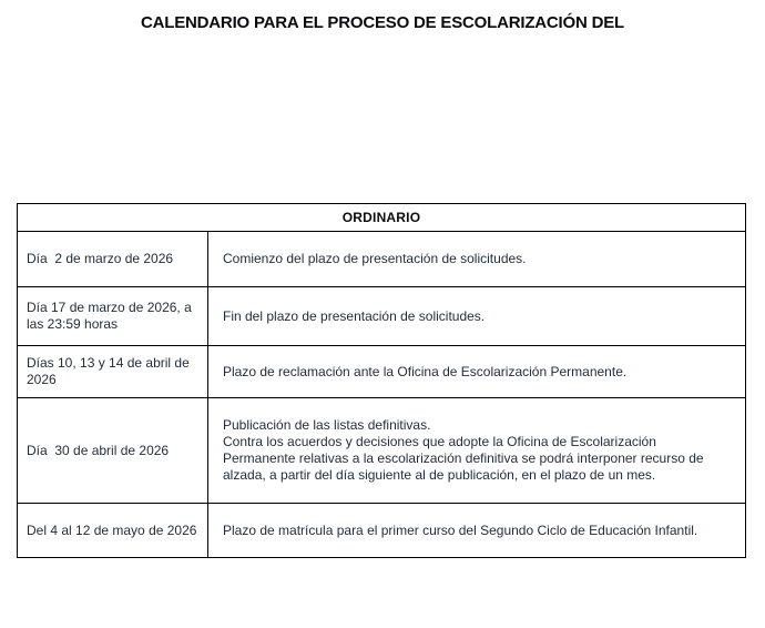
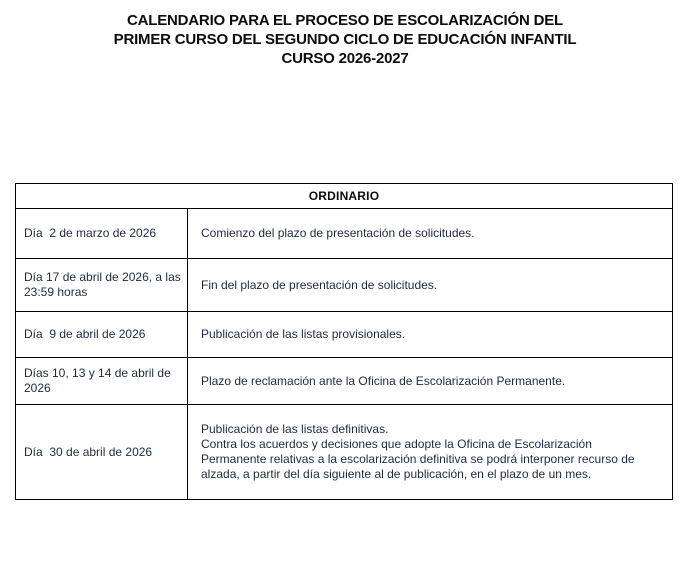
  CALENDARIO PARA EL PROCESO DE ESCOLARIZACIÓN DEL
+ PRIMER CURSO DEL SEGUNDO CICLO DE EDUCACIÓN INFANTIL
+ CURSO 2026-2027
  ORDINARIO
  Día 2 de marzo de 2026	Comienzo del plazo de presentación de solicitudes.
- Día 17 de marzo de 2026, a las 23:59 horas	Fin del plazo de presentación de solicitudes.
+ Día 17 de abril de 2026, a las 23:59 horas	Fin del plazo de presentación de solicitudes.
+ Día 9 de abril de 2026	Publicación de las listas provisionales.
  Días 10, 13 y 14 de abril de 2026	Plazo de reclamación ante la Oficina de Escolarización Permanente.
  Día 30 de abril de 2026	Publicación de las listas definitivas. Contra los acuerdos y decisiones que adopte la Oficina de Escolarización Permanente relativas a la escolarización definitiva se podrá interponer recurso de alzada, a partir del día siguiente al de publicación, en el plazo de un mes.
- Del 4 al 12 de mayo de 2026	Plazo de matrícula para el primer curso del Segundo Ciclo de Educación Infantil.
